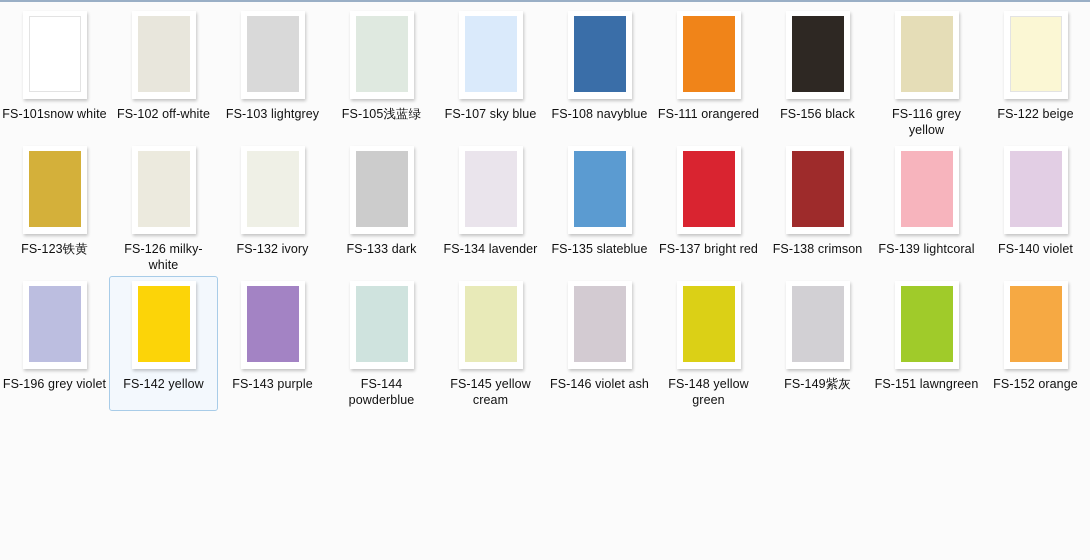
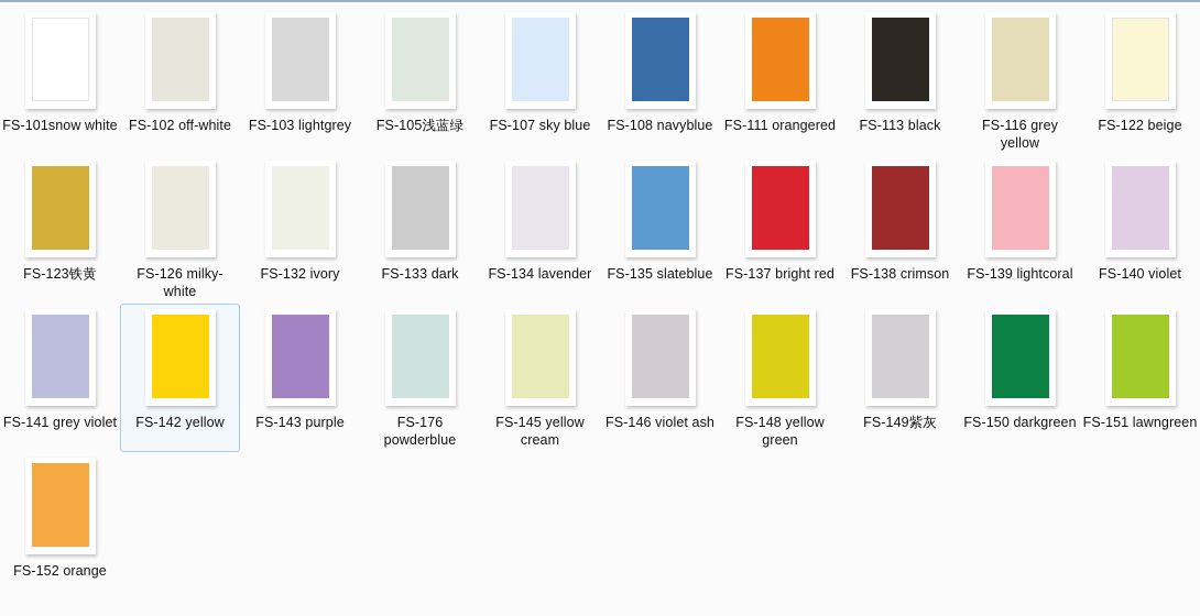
  FS-101snow white
  FS-102 off-white
  FS-103 lightgrey
  FS-105浅蓝绿
  FS-107 sky blue
  FS-108 navyblue
  FS-111 orangered
- FS-156 black
+ FS-113 black
  FS-116 grey yellow
  FS-122 beige
  FS-123铁黄
  FS-126 milky-white
  FS-132 ivory
  FS-133 dark
  FS-134 lavender
  FS-135 slateblue
  FS-137 bright red
  FS-138 crimson
  FS-139 lightcoral
  FS-140 violet
- FS-196 grey violet
+ FS-141 grey violet
  FS-142 yellow
  FS-143 purple
- FS-144 powderblue
+ FS-176 powderblue
  FS-145 yellow cream
  FS-146 violet ash
  FS-148 yellow green
  FS-149紫灰
+ FS-150 darkgreen
  FS-151 lawngreen
  FS-152 orange
